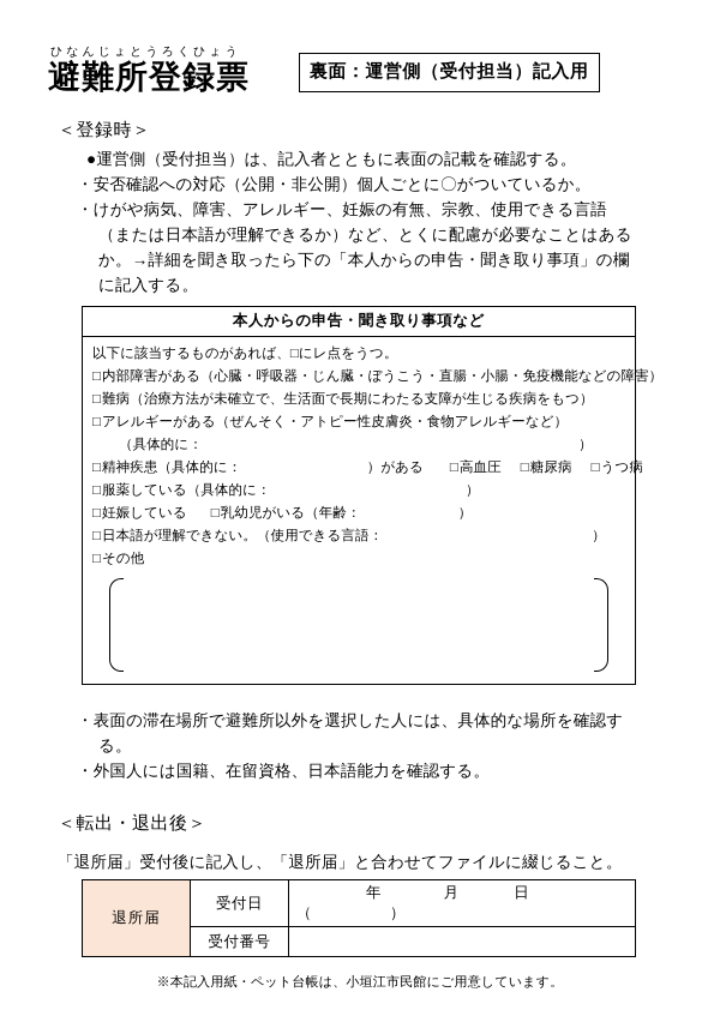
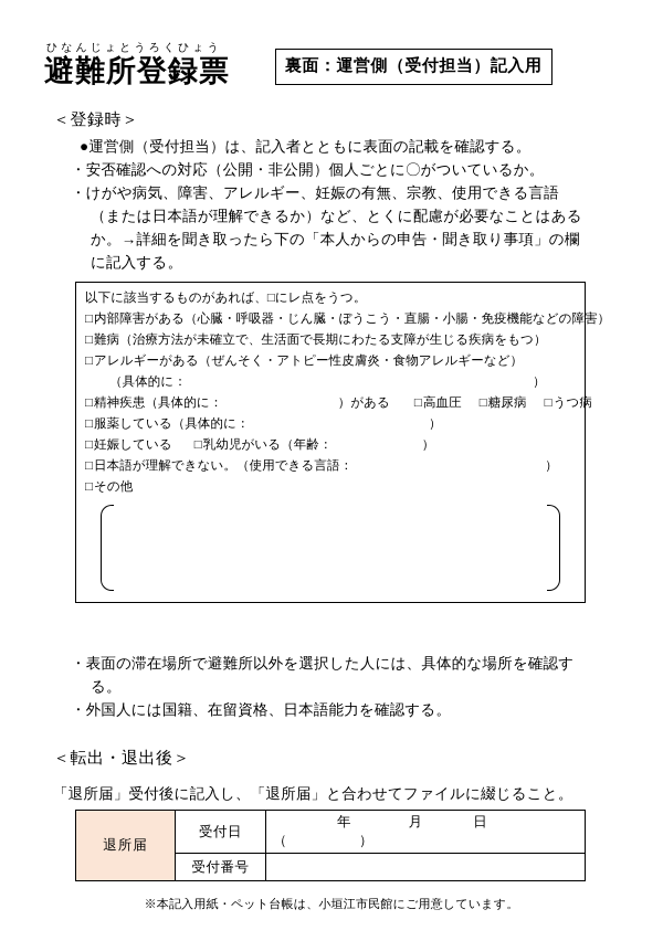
  ひなんじょとうろくひょう
  避難所登録票
  裏面：運営側（受付担当）記入用
  ＜登録時＞
  ●運営側（受付担当）は、記入者とともに表面の記載を確認する。
  ・安否確認への対応（公開・非公開）個人ごとに〇がついているか。
  ・けがや病気、障害、アレルギー、妊娠の有無、宗教、使用できる言語
  （または日本語が理解できるか）など、とくに配慮が必要なことはある
  か。→詳細を聞き取ったら下の「本人からの申告・聞き取り事項」の欄
  に記入する。
- 本人からの申告・聞き取り事項など
  以下に該当するものがあれば、□にレ点をうつ。
  内部障害がある（心臓・呼吸器・じん臓・ぼうこう・直腸・小腸・免疫機能などの障害）
  難病（治療方法が未確立で、生活面で長期にわたる支障が生じる疾病をもつ）
  アレルギーがある（ぜんそく・アトピー性皮膚炎・食物アレルギーなど）
  （具体的に： ）
  精神疾患（具体的に： ）がある 高血圧 糖尿病 うつ病
  服薬している（具体的に： ）
  妊娠している 乳幼児がいる（年齢： ）
  日本語が理解できない。（使用できる言語： ）
  その他
  ・表面の滞在場所で避難所以外を選択した人には、具体的な場所を確認す
  る。
  ・外国人には国籍、在留資格、日本語能力を確認する。
  ＜転出・退出後＞
  「退所届」受付後に記入し、「退所届」と合わせてファイルに綴じること。
  退所届	受付日	年 月 日（ ）
  受付番号
  ※本記入用紙・ペット台帳は、小垣江市民館にご用意しています。
